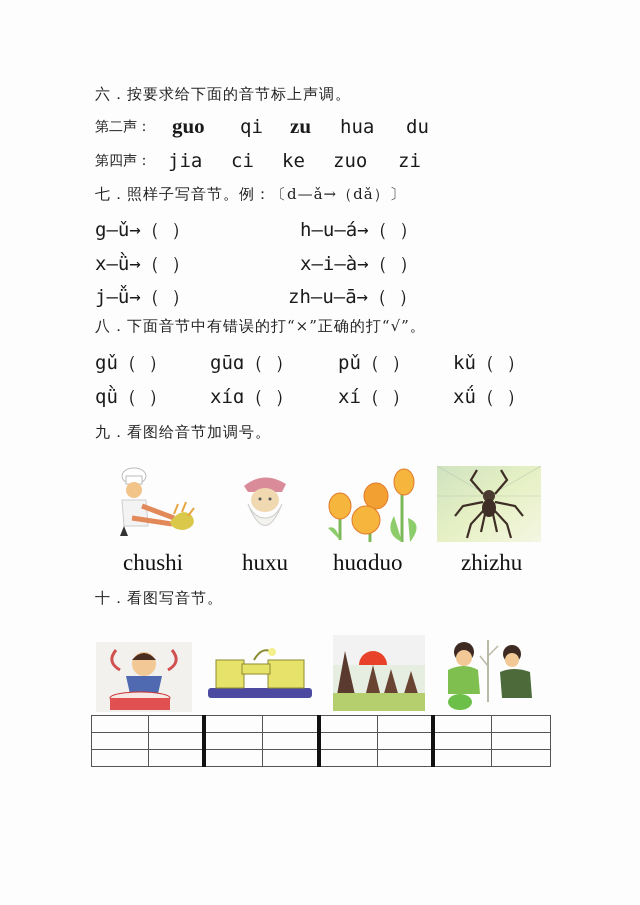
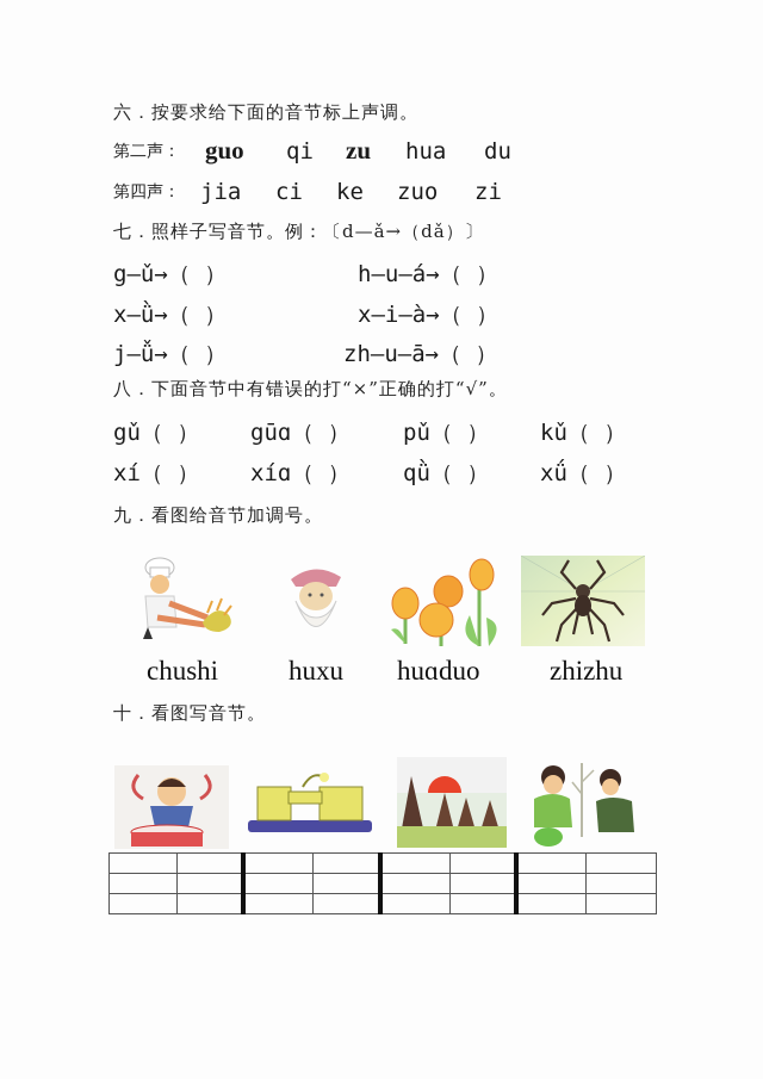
  六．按要求给下面的音节标上声调。
  第二声：
  guo
  qi
  zu
  hua
  du
  第四声：
  jia
  ci
  ke
  zuo
  zi
  七．照样子写音节。例：〔d—ǎ→（dǎ）〕
  g—ǔ→（ ）
  h—u—á→（ ）
  x—ǜ→（ ）
  x—i—à→（ ）
  j—ǚ→（ ）
  zh—u—ā→（ ）
  八．下面音节中有错误的打“×”正确的打“√”。
  gǔ（ ）
  gūɑ（ ）
  pǔ（ ）
  kǔ（ ）
- qǜ（ ）
+ xí（ ）
  xíɑ（ ）
- xí（ ）
+ qǜ（ ）
  xǘ（ ）
  九．看图给音节加调号。
  chushi
  huxu
  huɑduo
  zhizhu
  十．看图写音节。
